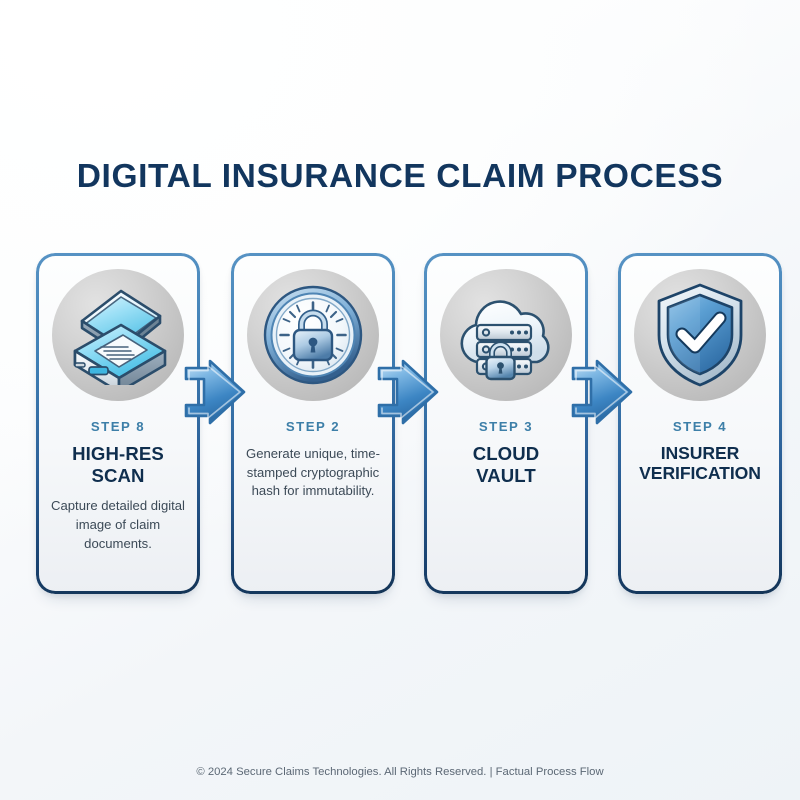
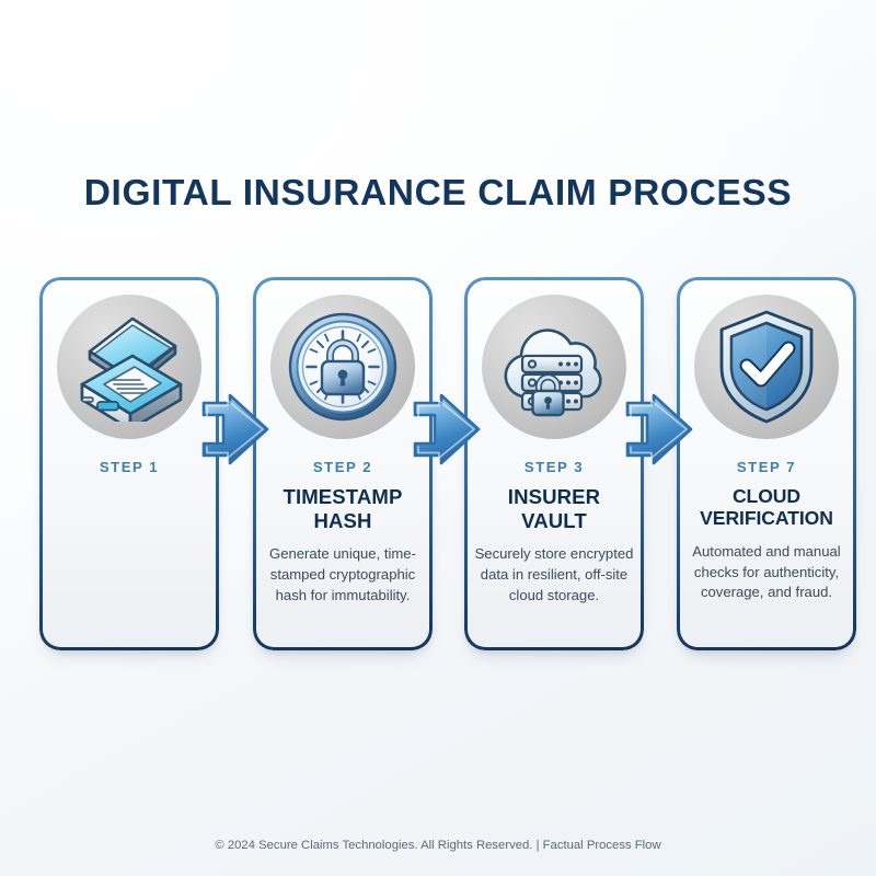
  DIGITAL INSURANCE CLAIM PROCESS
- STEP 8
+ STEP 1
- HIGH-RES
- SCAN
- Capture detailed digital image of claim documents.
  STEP 2
+ TIMESTAMP
+ HASH
  Generate unique, time-stamped cryptographic hash for immutability.
  STEP 3
- CLOUD
+ INSURER
  VAULT
+ Securely store encrypted data in resilient, off-site cloud storage.
- STEP 4
+ STEP 7
- INSURER
+ CLOUD
  VERIFICATION
+ Automated and manual checks for authenticity, coverage, and fraud.
  © 2024 Secure Claims Technologies. All Rights Reserved. | Factual Process Flow
